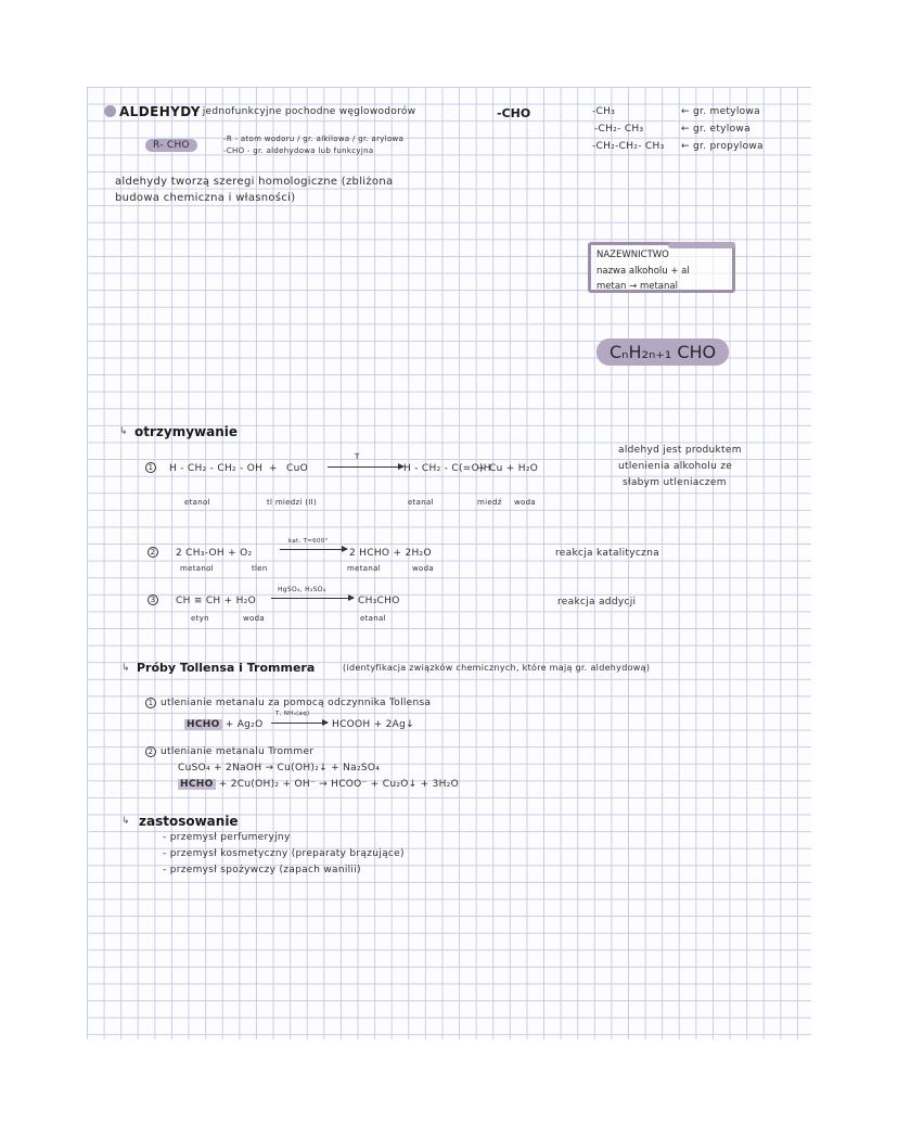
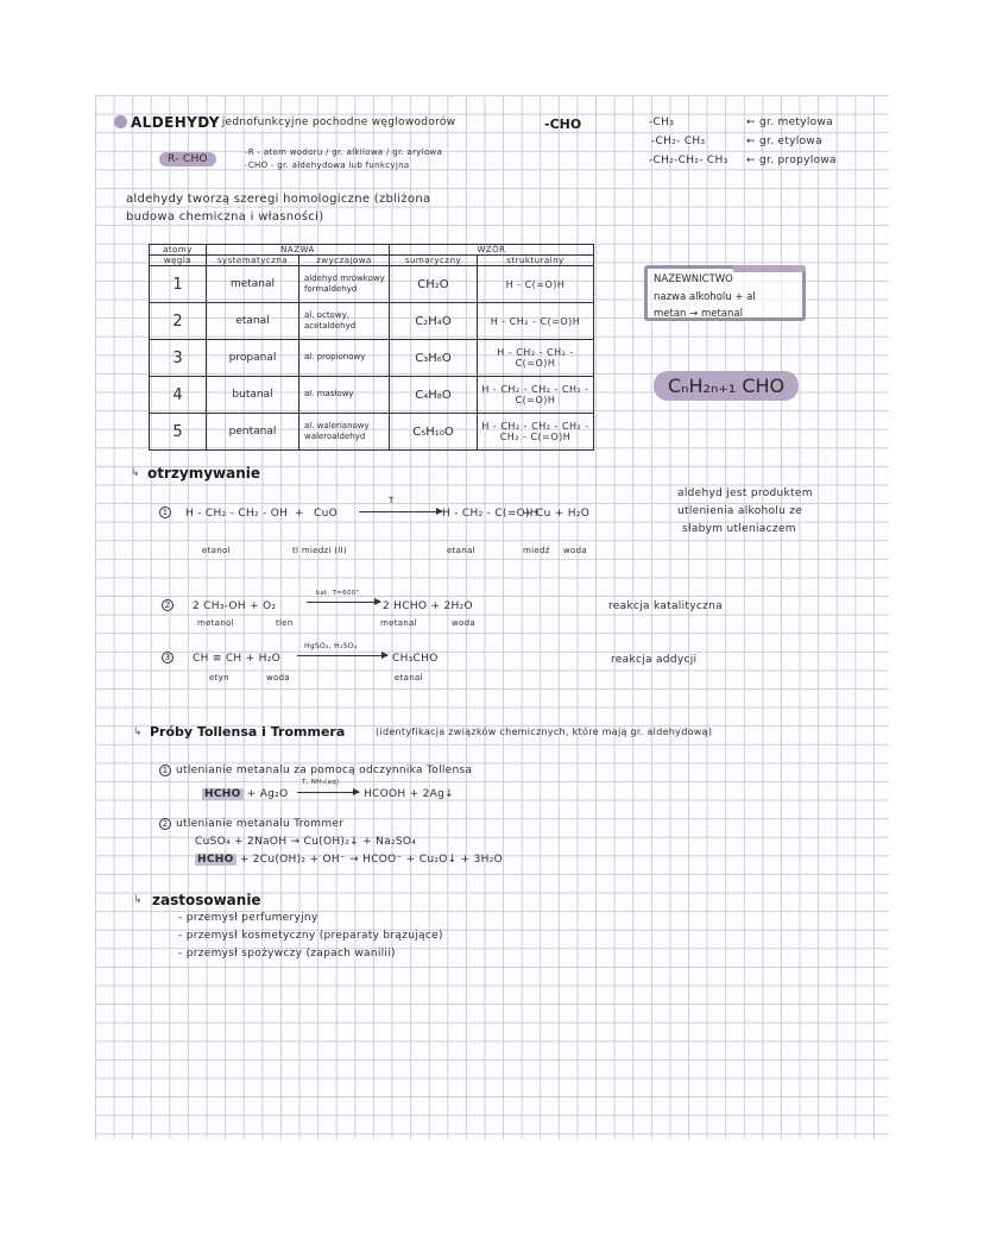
  ALDEHYDY
  - jednofunkcyjne pochodne węglowodorów
  -CHO
  R- CHO
  -R - atom wodoru / gr. alkilowa / gr. arylowa
  -CHO - gr. aldehydowa lub funkcyjna
  -CH₃
  ← gr. metylowa
  -CH₂- CH₃
  ← gr. etylowa
  -CH₂-CH₂- CH₃
  ← gr. propylowa
  aldehydy tworzą szeregi homologiczne (zbliżona
  budowa chemiczna i własności)
+ atomy	NAZWA	WZÓR
+ węgla	systematyczna	zwyczajowa	sumaryczny	strukturalny
+ 1	metanal	aldehyd mrówkowy formaldehyd	CH₂O	H - C(=O)H
+ 2	etanal	al. octowy, acetaldehyd	C₂H₄O	H - CH₂ - C(=O)H
+ 3	propanal	al. propionowy	C₃H₆O	H - CH₂ - CH₂ - C(=O)H
+ 4	butanal	al. masłowy	C₄H₈O	H - CH₂ - CH₂ - CH₂ - C(=O)H
+ 5	pentanal	al. walerianowy waleroaldehyd	C₅H₁₀O	H - CH₂ - CH₂ - CH₂ - CH₂ - C(=O)H
  NAZEWNICTWO
  nazwa alkoholu + al
  metan → metanal
  CₙH₂ₙ₊₁ CHO
  ↳
  otrzymywanie
  1
  H - CH₂ - CH₂ - OH
  +
  CuO
  T
  H - CH₂ - C(=O)H
  + Cu + H₂O
  etanol
  tl miedzi (II)
  etanal
  miedź
  woda
  aldehyd jest produktem
  utlenienia alkoholu ze
  słabym utleniaczem
  2
  2 CH₃-OH + O₂
  2 HCHO + 2H₂O
  metanol
  tlen
  metanal
  woda
  reakcja katalityczna
  3
  CH ≡ CH + H₂O
  CH₃CHO
  etyn
  woda
  etanal
  reakcja addycji
  ↳
  Próby Tollensa i Trommera
  (identyfikacja związków chemicznych, które mają gr. aldehydową)
  1 utlenianie metanalu za pomocą odczynnika Tollensa
  HCHO + Ag₂O
  HCOOH + 2Ag↓
  2 utlenianie metanalu Trommer
  CuSO₄ + 2NaOH → Cu(OH)₂↓ + Na₂SO₄
  HCHO + 2Cu(OH)₂ + OH⁻ → HCOO⁻ + Cu₂O↓ + 3H₂O
  ↳
  zastosowanie
  - przemysł perfumeryjny
  - przemysł kosmetyczny (preparaty brązujące)
  - przemysł spożywczy (zapach wanilii)
